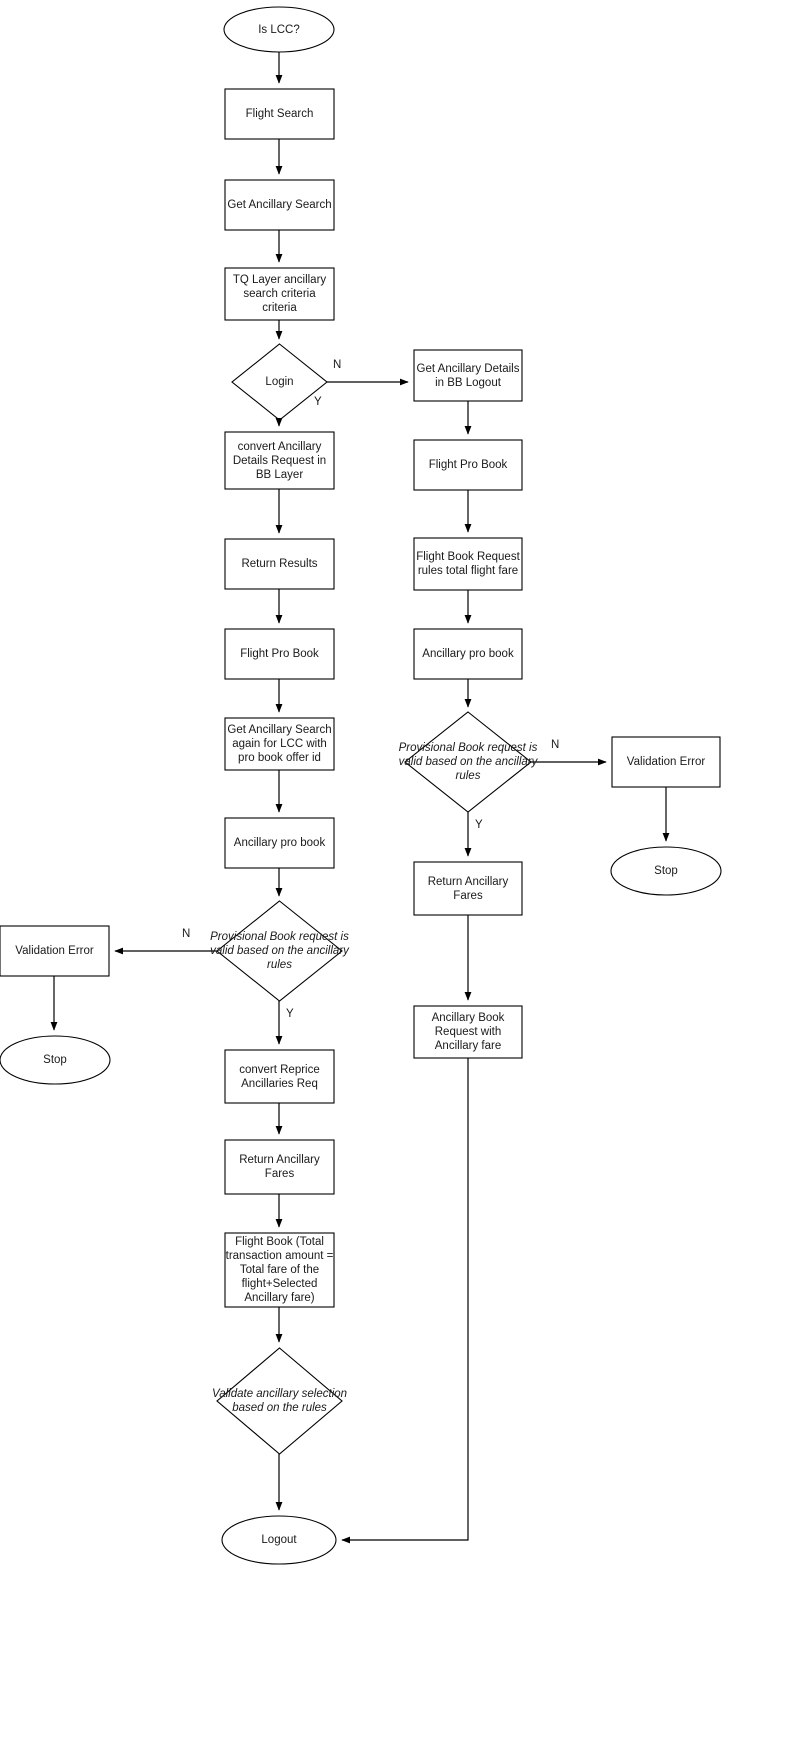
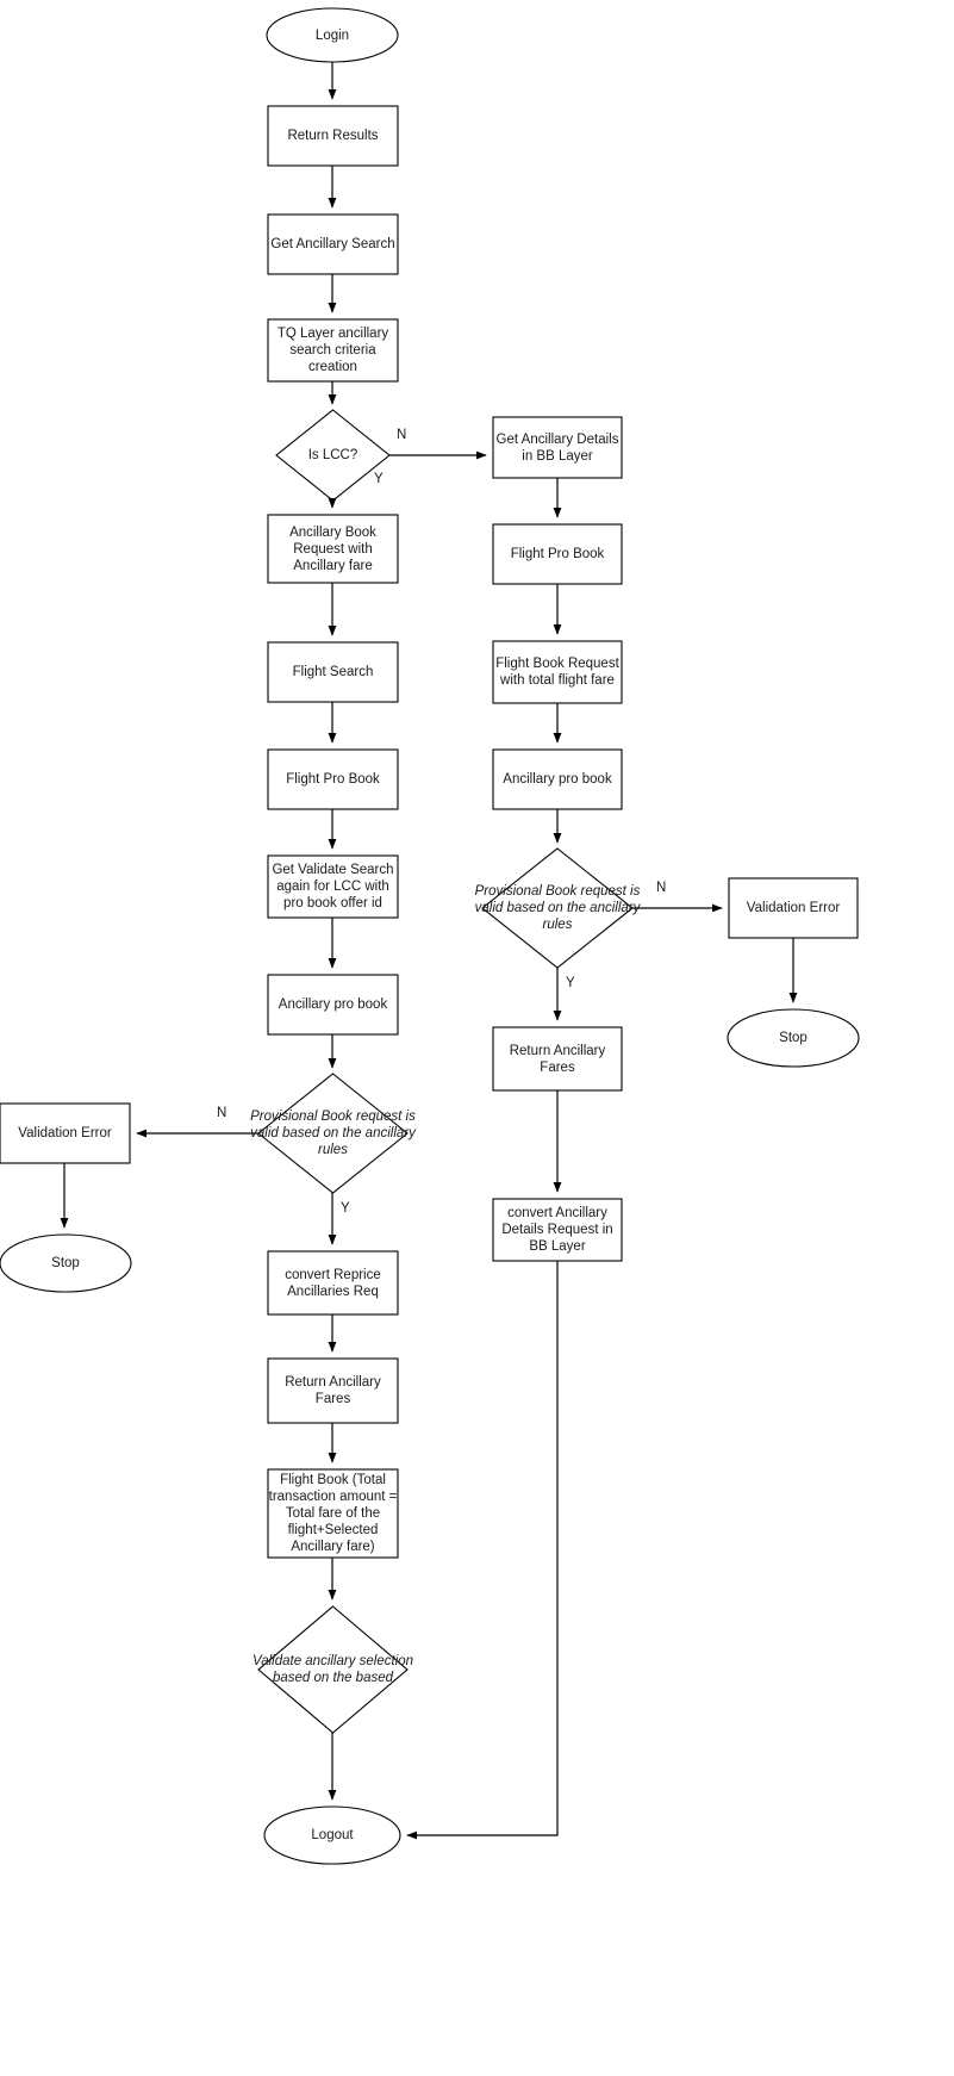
- Is LCC?
+ Login
- Flight Search
+ Return Results
  Get Ancillary Search
- TQ Layer ancillary search criteria criteria
+ TQ Layer ancillary search criteria creation
- Login
+ Is LCC?
- convert Ancillary Details Request in BB Layer
+ Ancillary Book Request with Ancillary fare
- Return Results
+ Flight Search
  Flight Pro Book
- Get Ancillary Search again for LCC with pro book offer id
+ Get Validate Search again for LCC with pro book offer id
  Ancillary pro book
  Provisional Book request is valid based on the ancillary rules
  Validation Error
  Stop
  convert Reprice Ancillaries Req
  Return Ancillary Fares
  Flight Book (Total transaction amount = Total fare of the flight+Selected Ancillary fare)
- Validate ancillary selection based on the rules
+ Validate ancillary selection based on the based
  Logout
- Get Ancillary Details in BB Logout
+ Get Ancillary Details in BB Layer
  Flight Pro Book
- Flight Book Request rules total flight fare
+ Flight Book Request with total flight fare
  Ancillary pro book
  Provisional Book request is valid based on the ancillary rules
  Validation Error
  Stop
  Return Ancillary Fares
- Ancillary Book Request with Ancillary fare
+ convert Ancillary Details Request in BB Layer
  N
  Y
  N
  Y
  N
  Y
